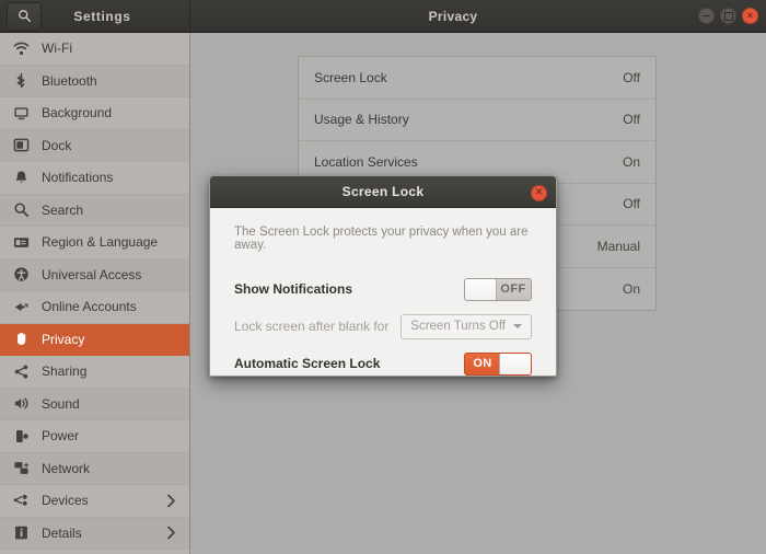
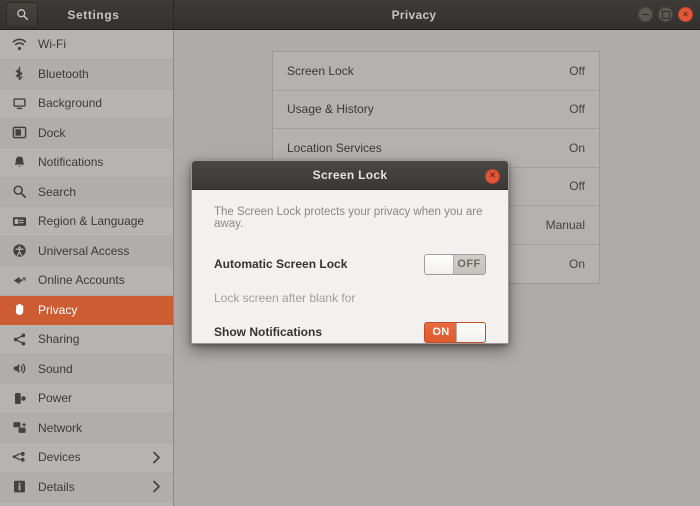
  Settings
  Privacy
  ✕
  Wi-Fi
  Bluetooth
  Background
  Dock
  Notifications
  Search
  Region & Language
  Universal Access
  Online Accounts
  Privacy
  Sharing
  Sound
  Power
  Network
  Devices
  Details
  Screen Lock
  Off
  Usage & History
  Off
  Location Services
  On
  Off
  Manual
  On
  Screen Lock
  ✕
  The Screen Lock protects your privacy when you are away.
- Show Notifications
+ Automatic Screen Lock
  OFF
  Lock screen after blank for
- Screen Turns Off
- Automatic Screen Lock
+ Show Notifications
  ON
